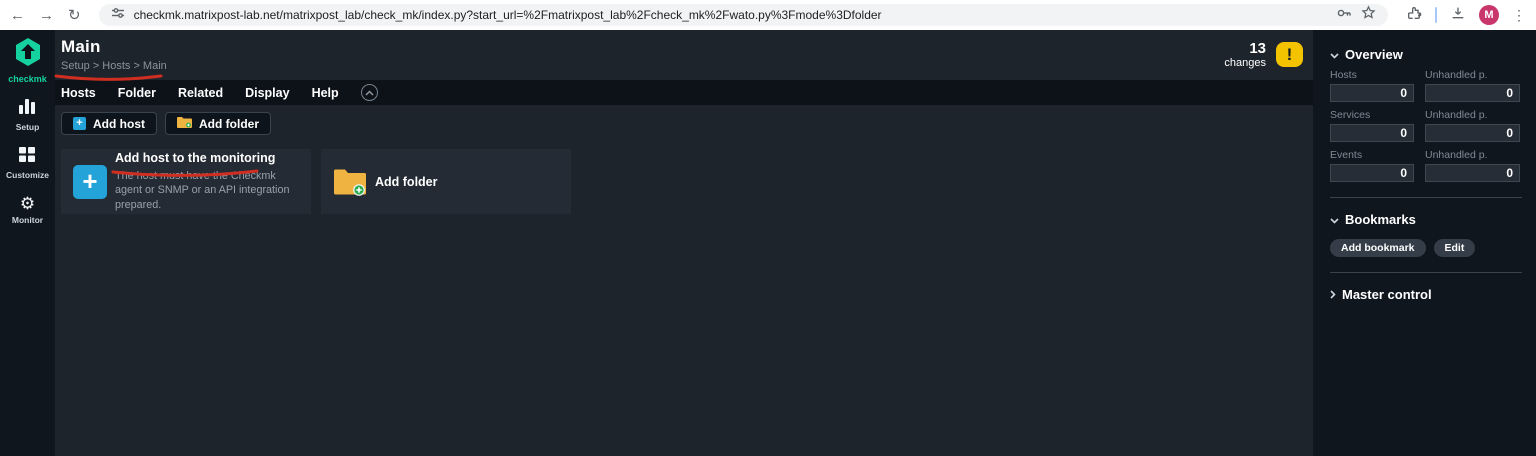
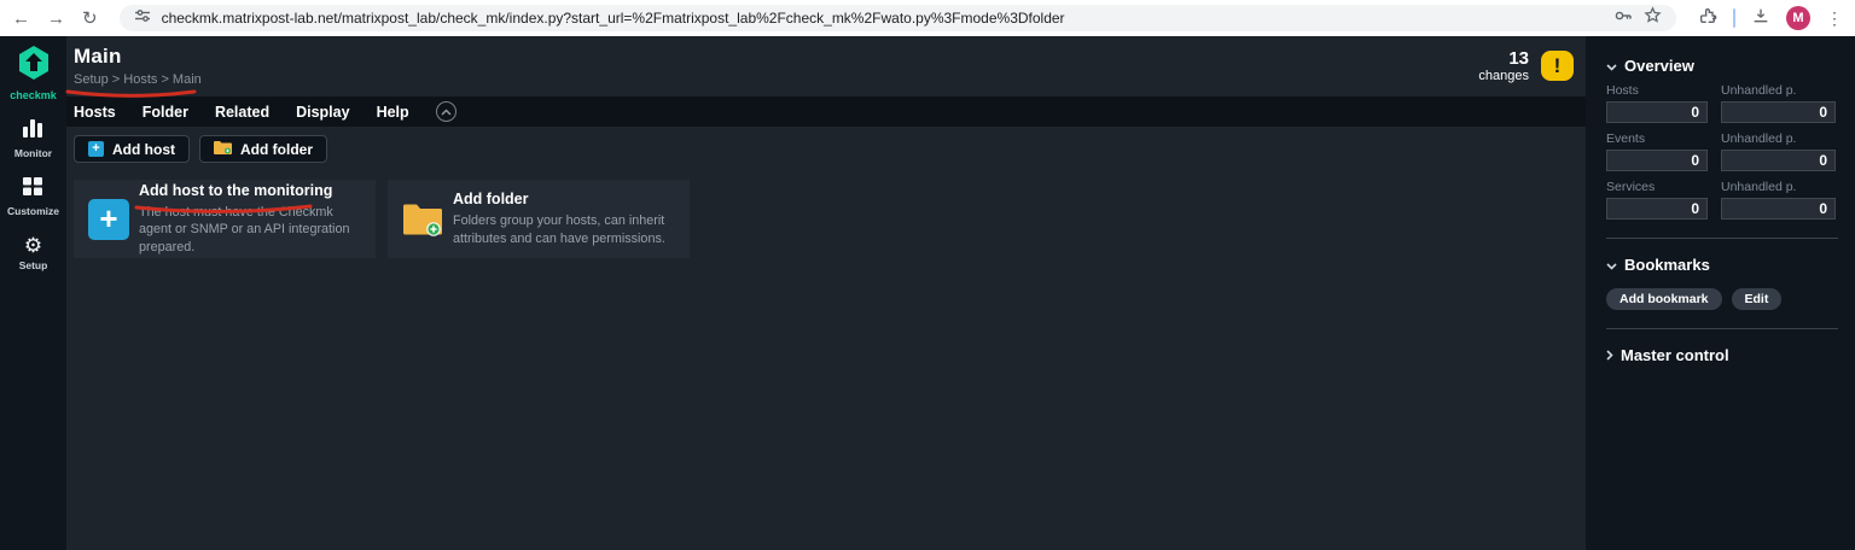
  ←
  →
  ↻
  checkmk.matrixpost-lab.net/matrixpost_lab/check_mk/index.py?start_url=%2Fmatrixpost_lab%2Fcheck_mk%2Fwato.py%3Fmode%3Dfolder
  M
  ⋮
  checkmk
- Setup
+ Monitor
  Customize
  ⚙
- Monitor
+ Setup
  Main
  Setup > Hosts > Main
  13
  changes
  !
  Hosts
  Folder
  Related
  Display
  Help
  +
  Add host
  Add folder
  +
  Add host to the monitoring
  The he Checkmk agent or SNMP or an API integration prepared.
  Add folder
+ Folders group your hosts, can inherit attributes and can have permissions.
  Overview
  Hosts
  0
  Unhandled p.
  0
- Services
+ Events
  0
  Unhandled p.
  0
- Events
+ Services
  0
  Unhandled p.
  0
  Bookmarks
  Add bookmark
  Edit
  Master control
